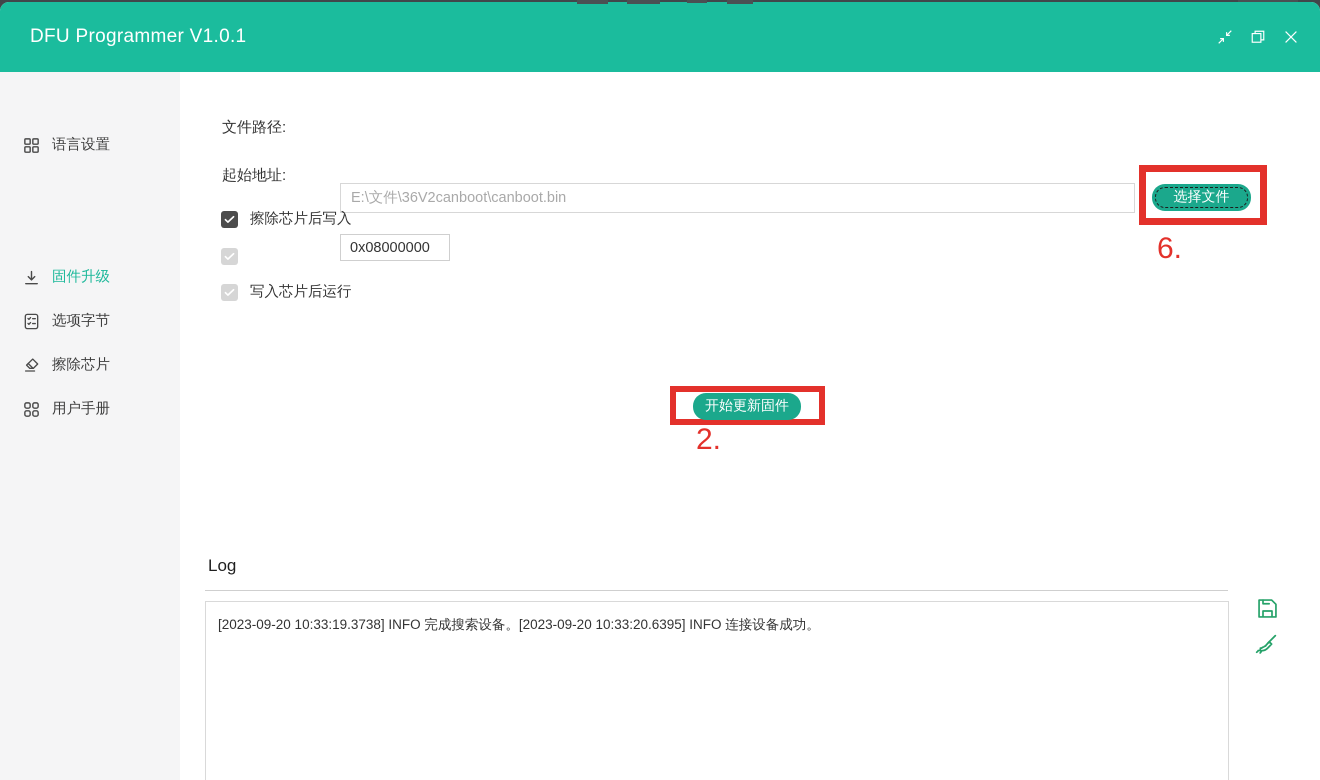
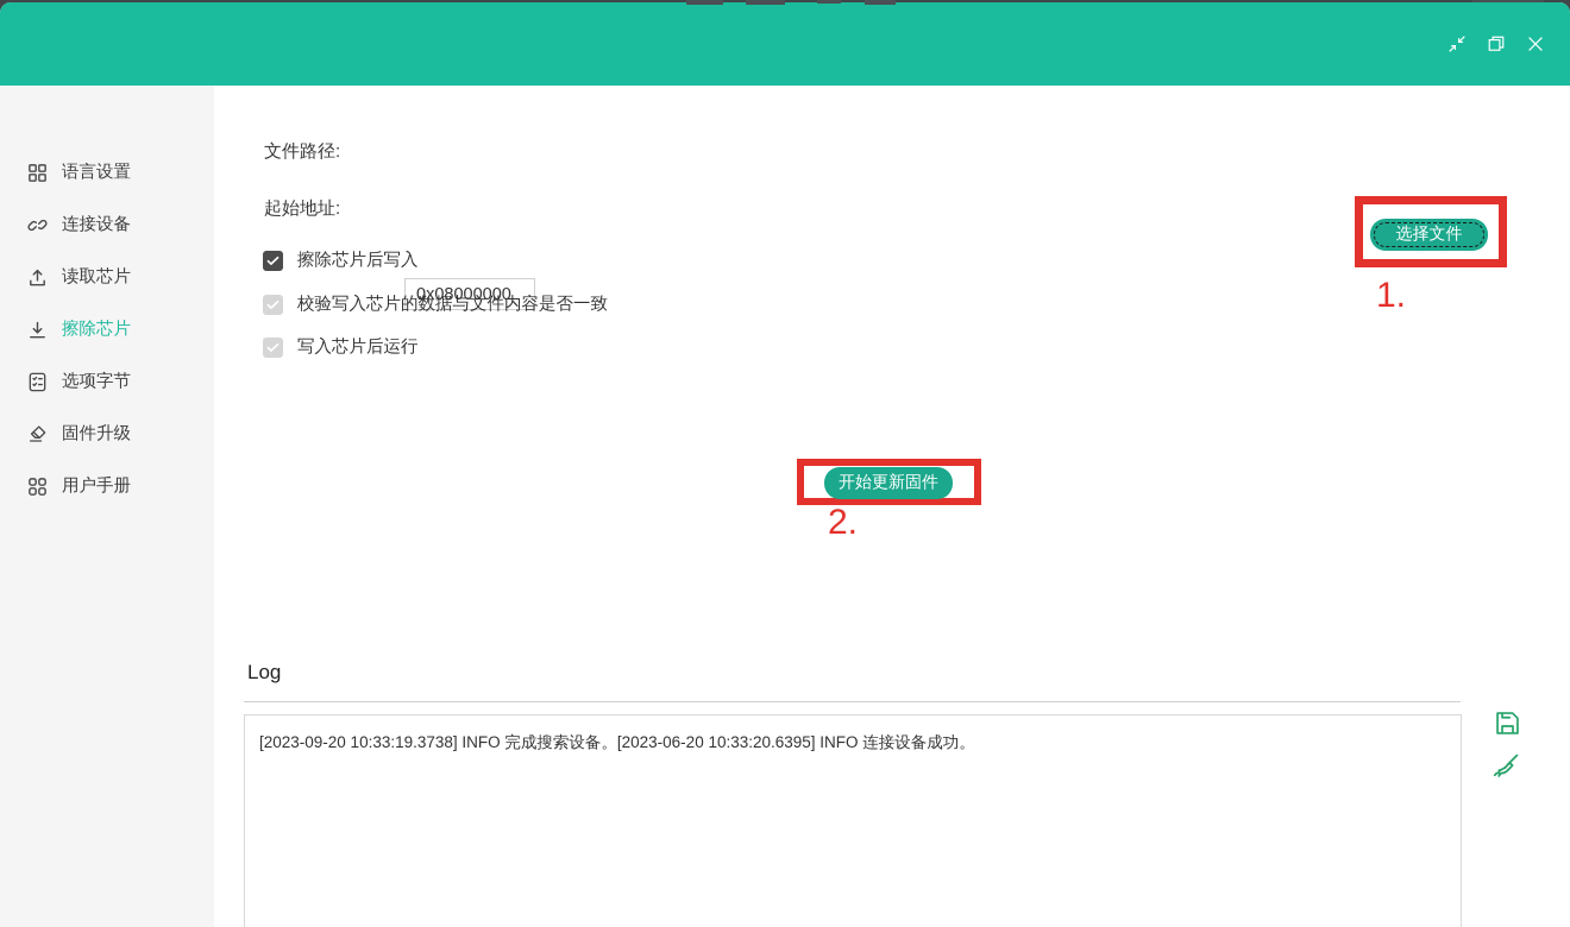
- DFU Programmer V1.0.1
  语言设置
+ 连接设备
+ 读取芯片
- 固件升级
+ 擦除芯片
  选项字节
- 擦除芯片
+ 固件升级
  用户手册
  文件路径:
- E:\文件\36V2canboot\canboot.bin
  选择文件
- 6.
+ 1.
  起始地址:
  0x08000000
  擦除芯片后写入
+ 校验写入芯片的数据与文件内容是否一致
  写入芯片后运行
  开始更新固件
  2.
  Log
- [2023-09-20 10:33:19.3738] INFO 完成搜索设备。[2023-09-20 10:33:20.6395] INFO 连接设备成功。
+ [2023-09-20 10:33:19.3738] INFO 完成搜索设备。[2023-06-20 10:33:20.6395] INFO 连接设备成功。
